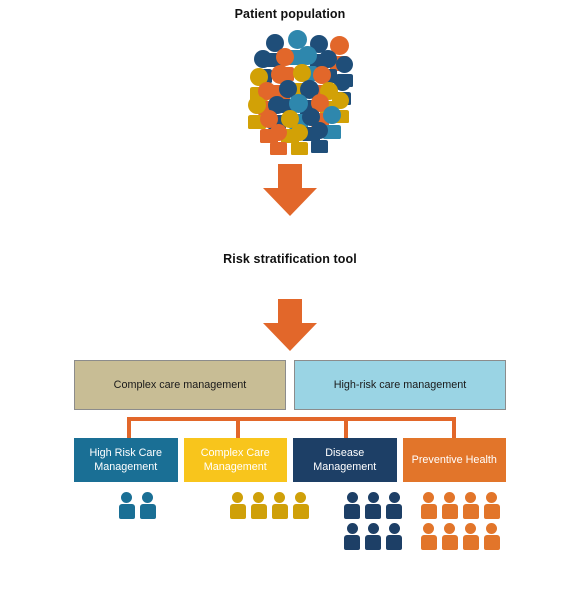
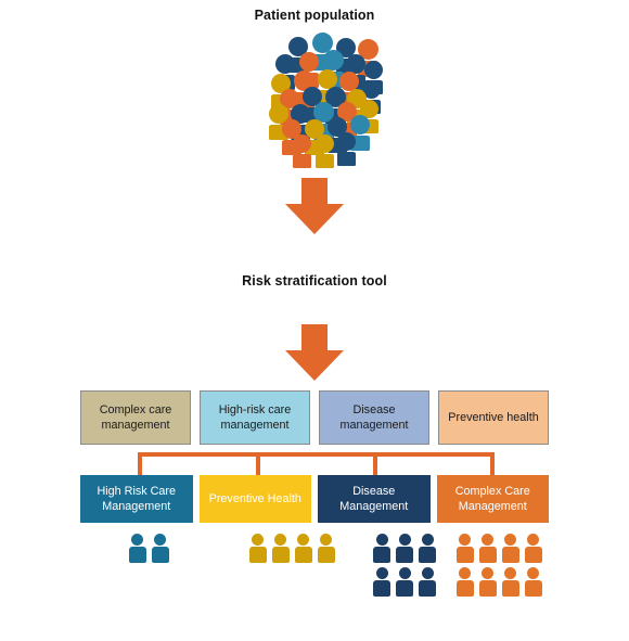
  Patient population
  Risk stratification tool
  Complex care management
  High-risk care management
+ Disease management
+ Preventive health
  High Risk Care Management
- Complex Care Management
+ Preventive Health
  Disease Management
- Preventive Health
+ Complex Care Management
